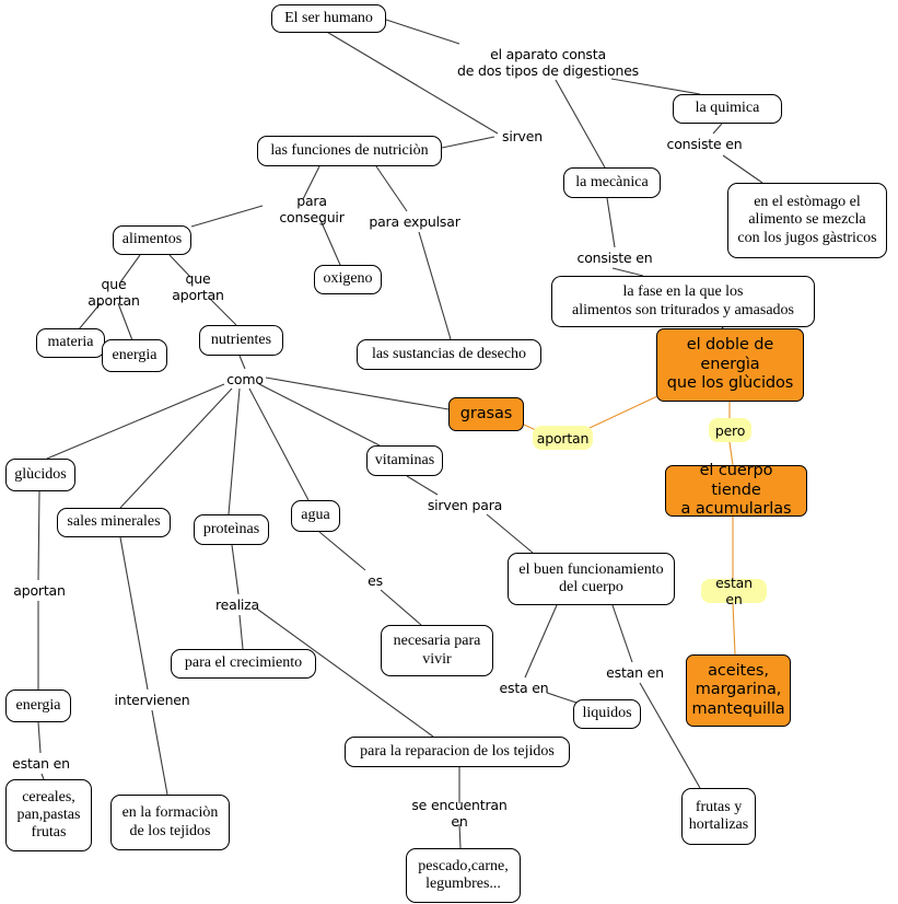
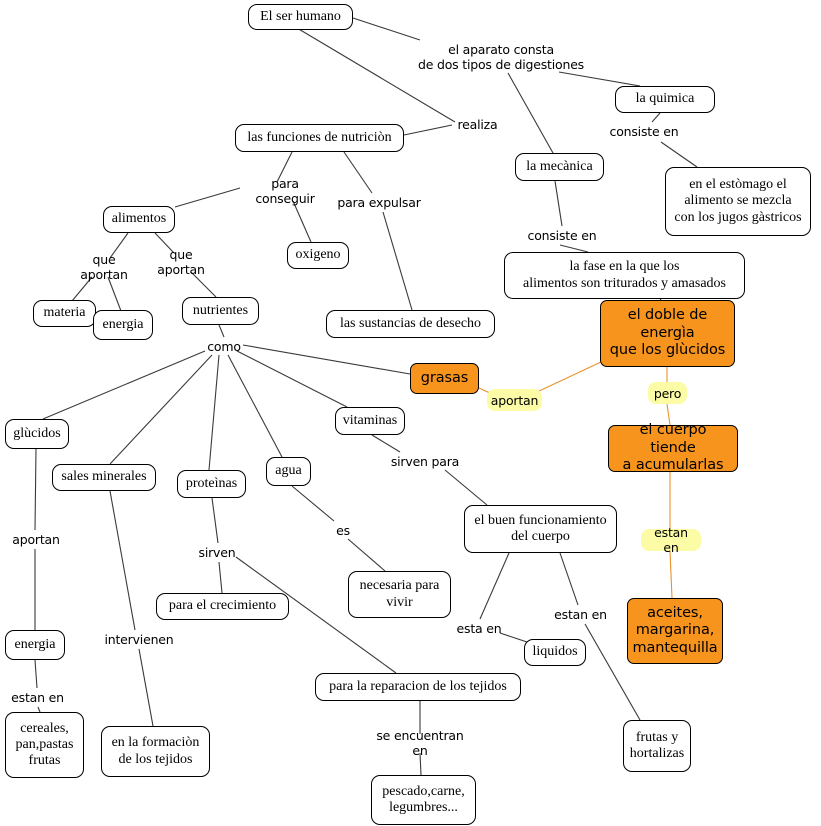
  El ser humano
  las funciones de nutriciòn
  la quimica
  la mecànica
  en el estòmago el
  alimento se mezcla
  con los jugos gàstricos
  alimentos
  oxigeno
  la fase en la que los
  alimentos son triturados y amasados
  materia
  energia
  el doble de
  energìa
  que los glùcidos
  nutrientes
  las sustancias de desecho
  grasas
  vitaminas
  glùcidos
  el cuerpo tiende
  a acumularlas
  sales minerales
  agua
  proteìnas
  el buen funcionamiento
  del cuerpo
  para el crecimiento
  necesaria para
  vivir
  aceites,
  margarina,
  mantequilla
  energia
  liquidos
  para la reparacion de los tejidos
  frutas y
  hortalizas
  cereales,
  pan,pastas
  frutas
  en la formaciòn
  de los tejidos
  pescado,carne,
  legumbres...
  el aparato consta
  de dos tipos de digestiones
- sirven
+ realiza
  consiste en
  para conseguir
  para expulsar
  consiste en
  que aportan
  que aportan
  como
  aportan
  pero
  sirven para
  aportan
  estan en
- realiza
+ sirven
  es
  estan en
  esta en
  estan en
  intervienen
  se encuentran en
